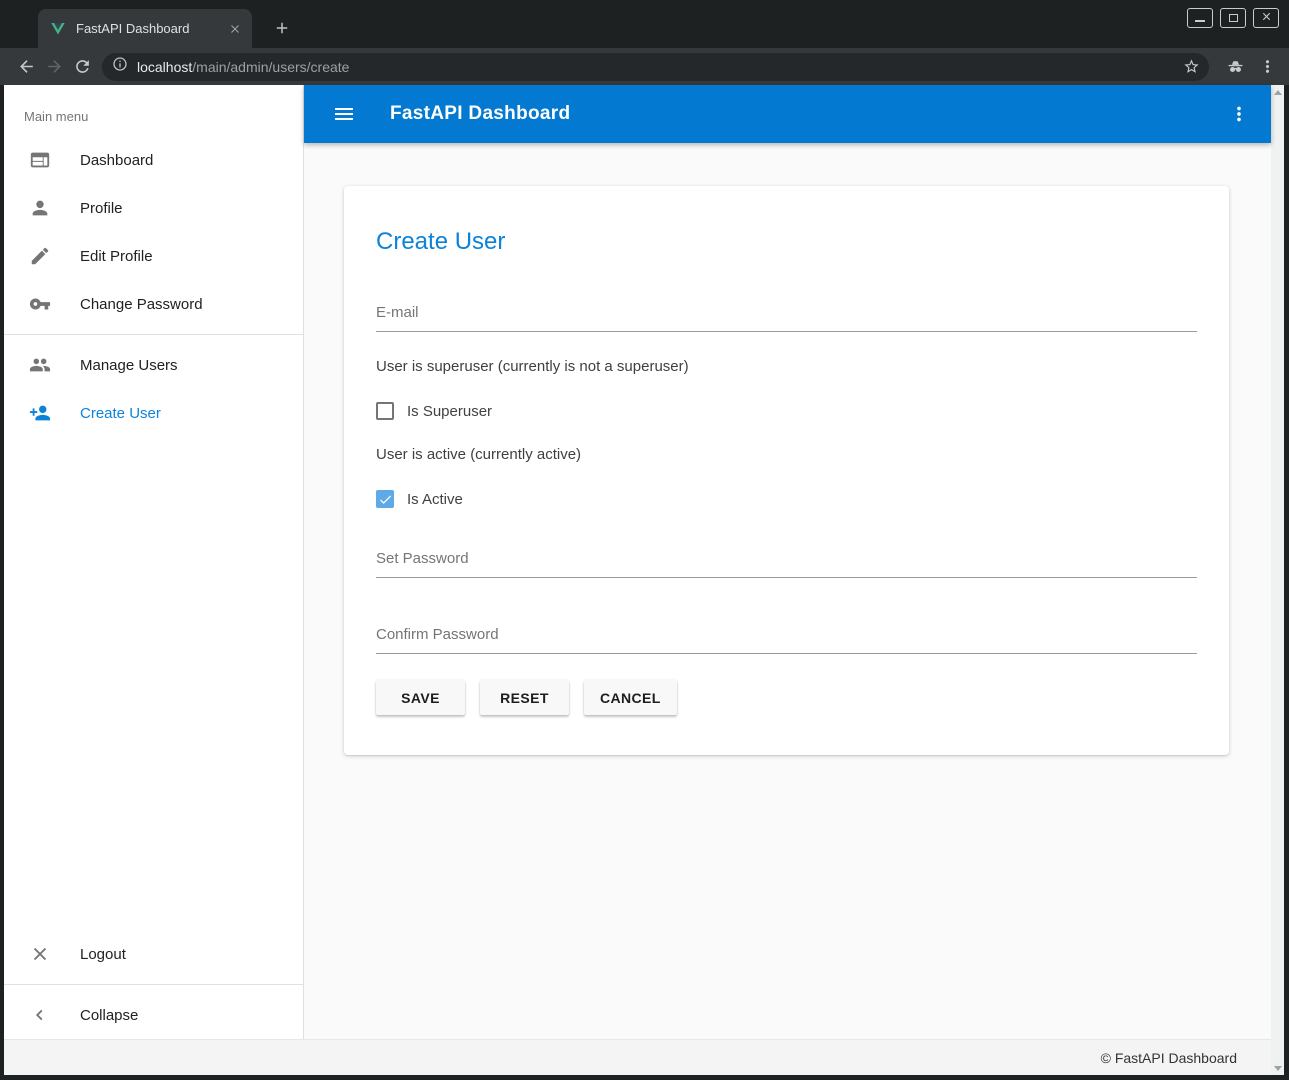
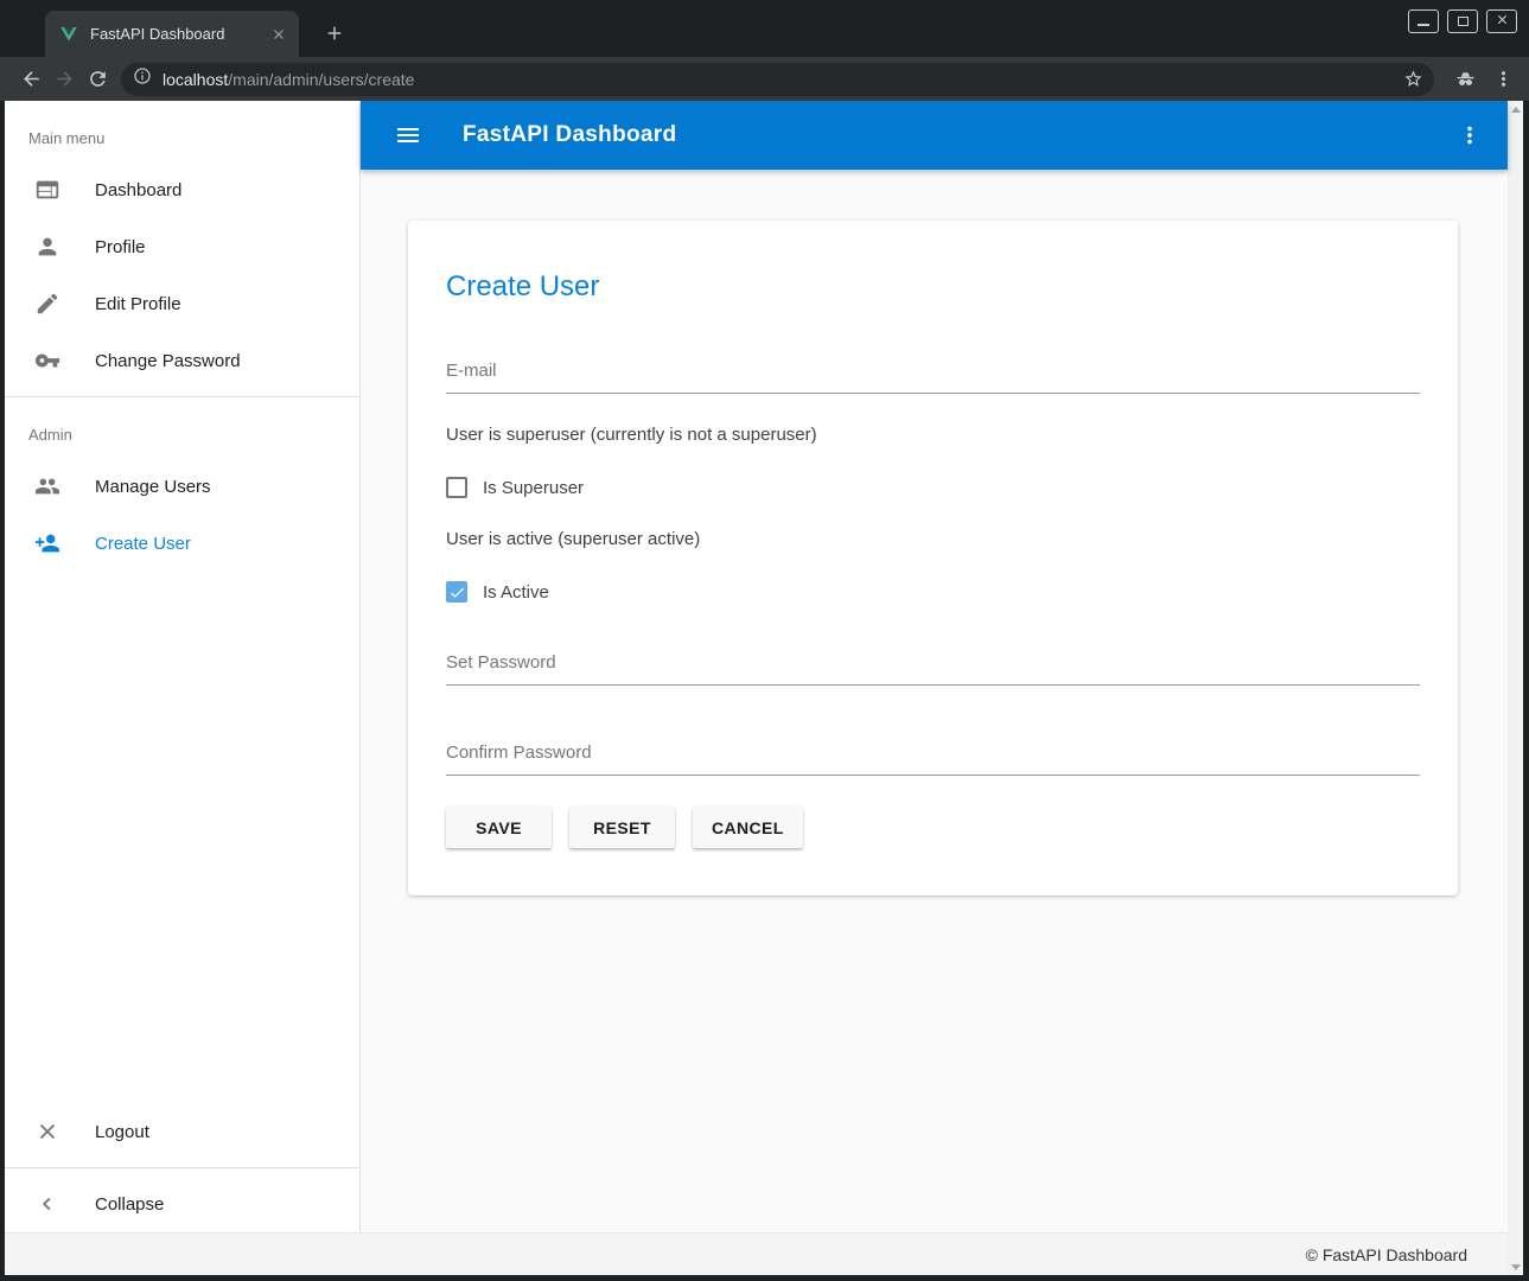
  FastAPI Dashboard
  localhost/main/admin/users/create
  Main menu
  Dashboard
  Profile
  Edit Profile
  Change Password
+ Admin
  Manage Users
  Create User
  Logout
  Collapse
  FastAPI Dashboard
  Create User
  E-mail
  User is superuser (currently is not a superuser)
  Is Superuser
- User is active (currently active)
+ User is active (superuser active)
  Is Active
  Set Password
  Confirm Password
  SAVE
  RESET
  CANCEL
  © FastAPI Dashboard
